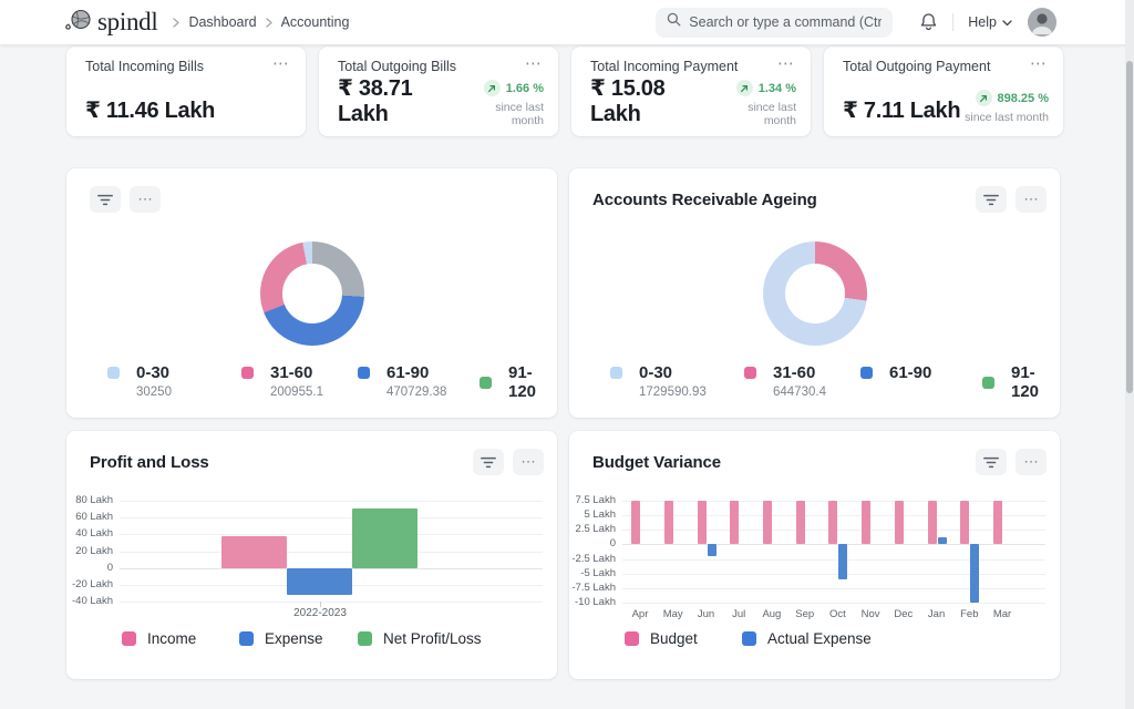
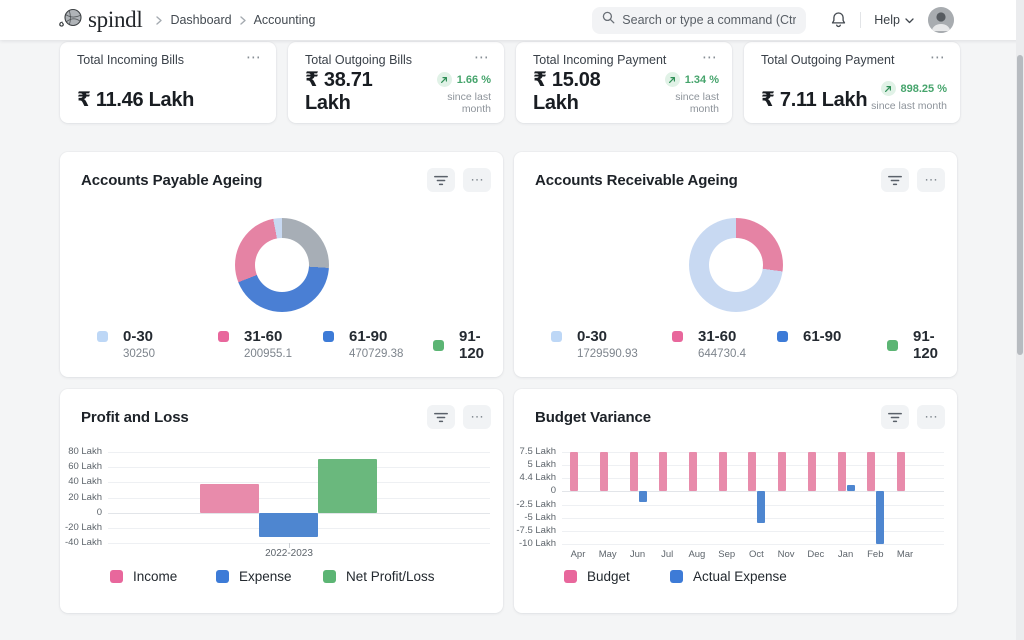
  spindl
  Dashboard
  Accounting
  Search or type a command (Ctr
  Help
  Total Incoming Bills
  ⋯
  ₹ 11.46 Lakh
  Total Outgoing Bills
  ⋯
  ₹ 38.71 Lakh
  1.66 %
  since last month
  Total Incoming Payment
  ⋯
  ₹ 15.08 Lakh
  1.34 %
  since last month
  Total Outgoing Payment
  ⋯
  ₹ 7.11 Lakh
  898.25 %
  since last month
+ Accounts Payable Ageing
  ⋯
  0-30
  30250
  31-60
  200955.1
  61-90
  470729.38
  91-120
  Accounts Receivable Ageing
  ⋯
  0-30
  1729590.93
  31-60
  644730.4
  61-90
  91-120
  Profit and Loss
  ⋯
  80 Lakh
  60 Lakh
  40 Lakh
  20 Lakh
  0
  -20 Lakh
  -40 Lakh
  2022-2023
  Income
  Expense
  Net Profit/Loss
  Budget Variance
  ⋯
  7.5 Lakh
  5 Lakh
- 2.5 Lakh
+ 4.4 Lakh
  0
  -2.5 Lakh
  -5 Lakh
  -7.5 Lakh
  -10 Lakh
  Apr
  May
  Jun
  Jul
  Aug
  Sep
  Oct
  Nov
  Dec
  Jan
  Feb
  Mar
  Budget
  Actual Expense
